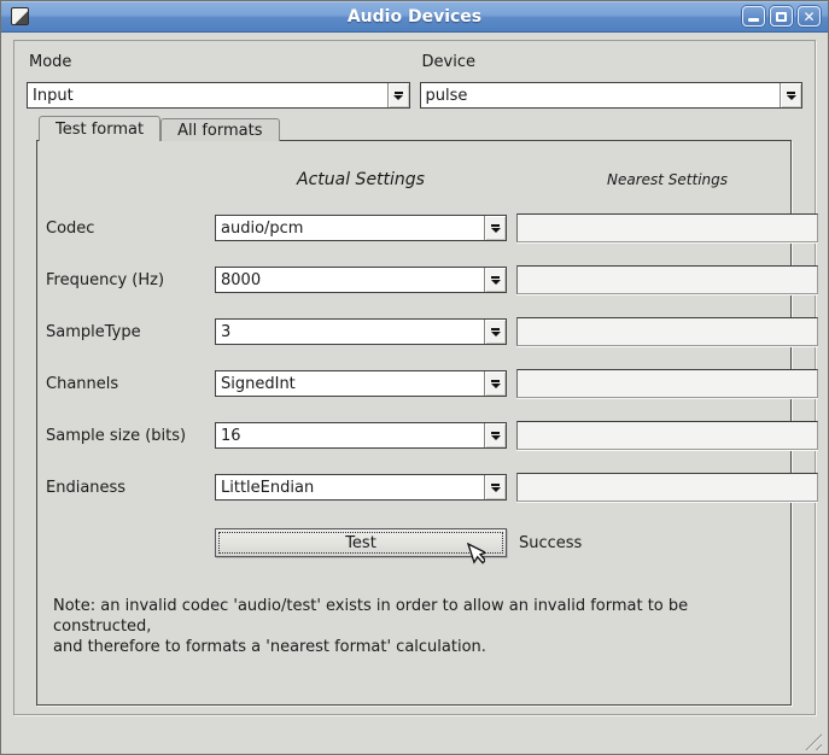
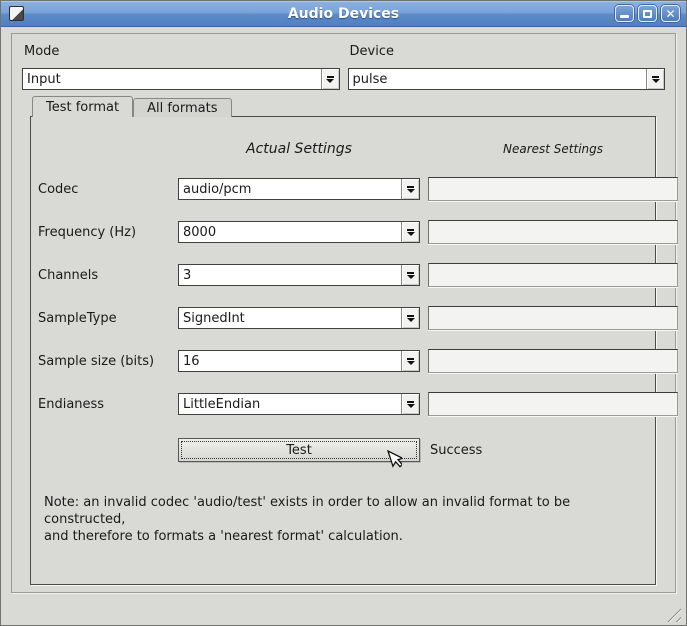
  Audio Devices
  ✕
  Mode
  Input
  Device
  pulse
  Test format
  All formats
  Actual Settings
  Nearest Settings
  Codec
  audio/pcm
  Frequency (Hz)
  8000
- SampleType
+ Channels
  3
- Channels
+ SampleType
  SignedInt
  Sample size (bits)
  16
  Endianess
  LittleEndian
  Test
  Success
  Note: an invalid codec 'audio/test' exists in order to allow an invalid format to be constructed,
  and therefore to formats a 'nearest format' calculation.
